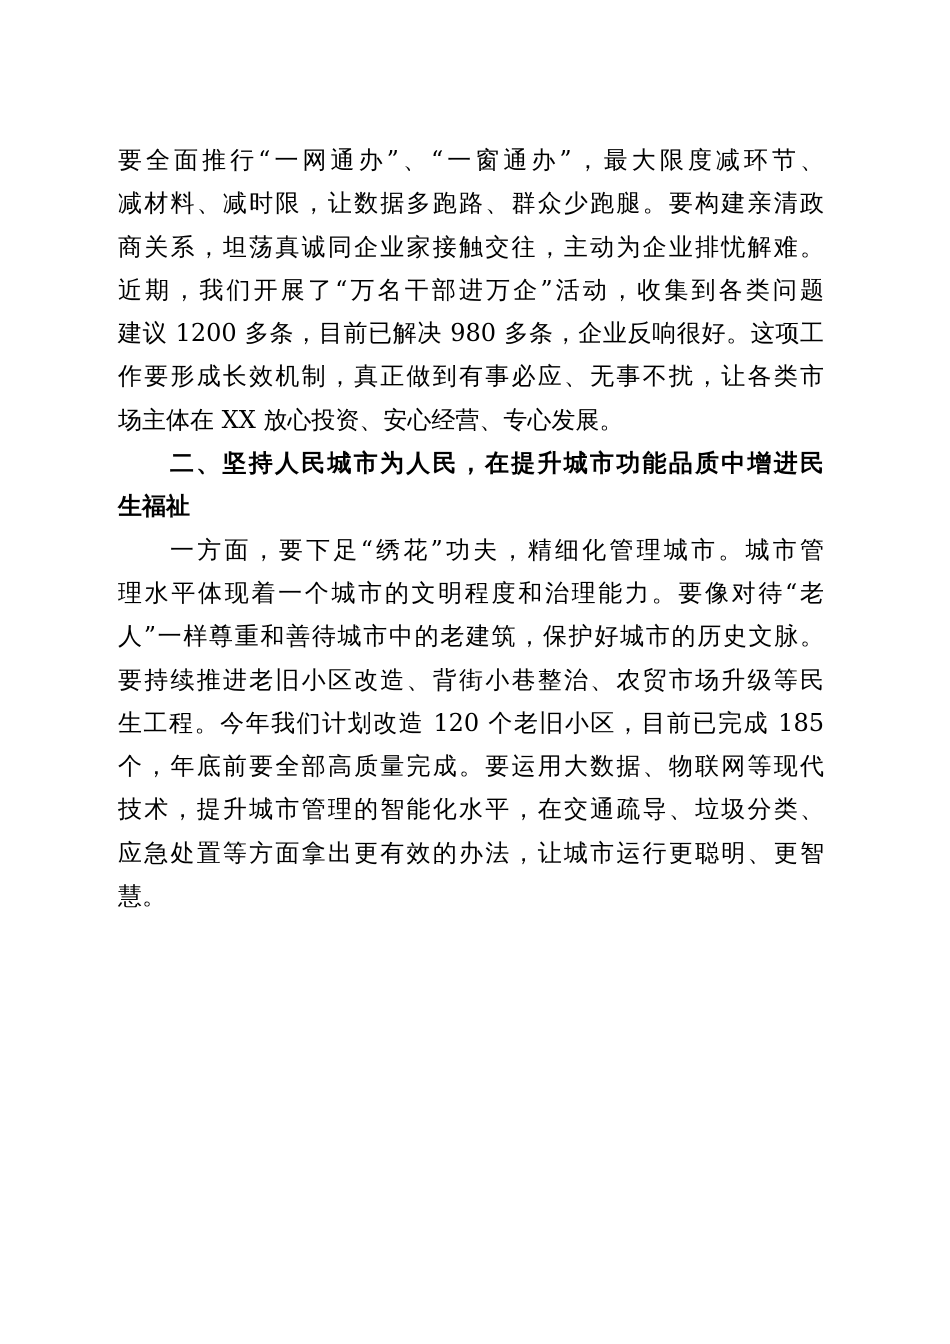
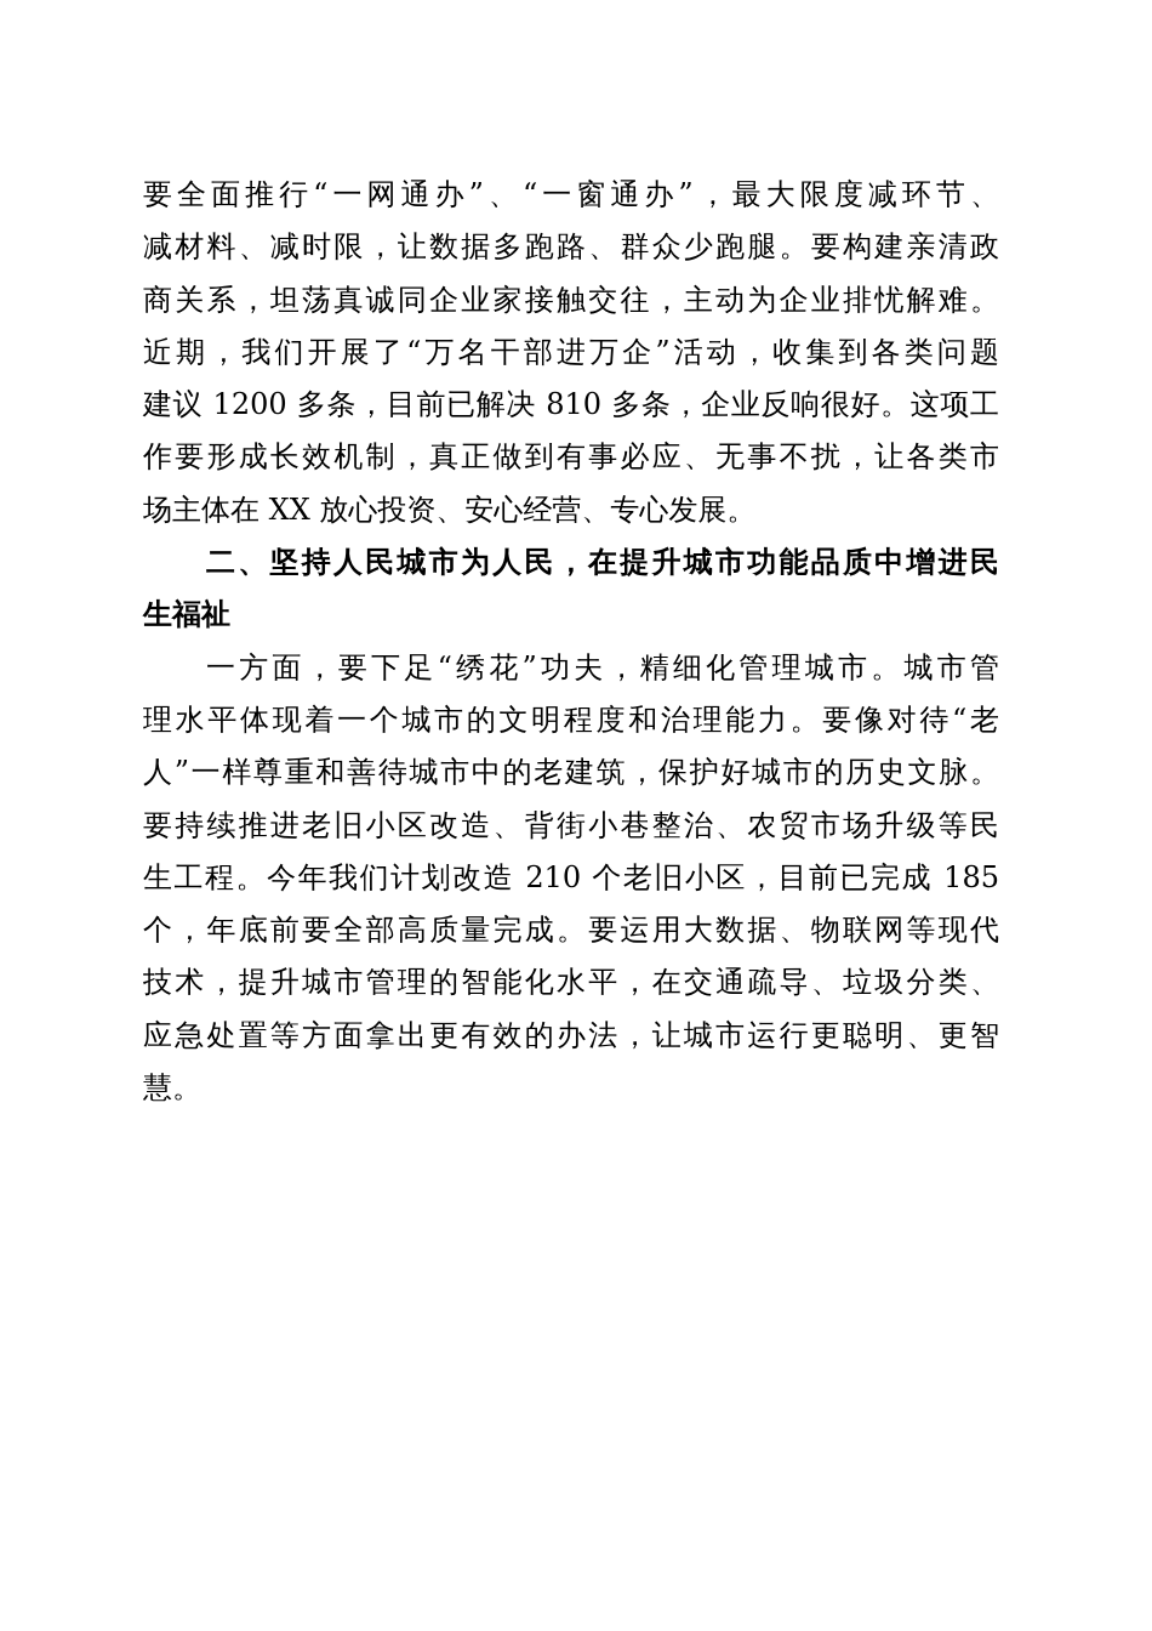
  要全面推行“一网通办”、“一窗通办”，最大限度减环节、
  减材料、减时限，让数据多跑路、群众少跑腿。要构建亲清政
  商关系，坦荡真诚同企业家接触交往，主动为企业排忧解难。
  近期，我们开展了“万名干部进万企”活动，收集到各类问题
- 建议 1200 多条，目前已解决 980 多条，企业反响很好。这项工
+ 建议 1200 多条，目前已解决 810 多条，企业反响很好。这项工
  作要形成长效机制，真正做到有事必应、无事不扰，让各类市
  场主体在 XX 放心投资、安心经营、专心发展。
  二、坚持人民城市为人民，在提升城市功能品质中增进民
  生福祉
  一方面，要下足“绣花”功夫，精细化管理城市。城市管
  理水平体现着一个城市的文明程度和治理能力。要像对待“老
  人”一样尊重和善待城市中的老建筑，保护好城市的历史文脉。
  要持续推进老旧小区改造、背街小巷整治、农贸市场升级等民
- 生工程。今年我们计划改造 120 个老旧小区，目前已完成 185
+ 生工程。今年我们计划改造 210 个老旧小区，目前已完成 185
  个，年底前要全部高质量完成。要运用大数据、物联网等现代
  技术，提升城市管理的智能化水平，在交通疏导、垃圾分类、
  应急处置等方面拿出更有效的办法，让城市运行更聪明、更智
  慧。
